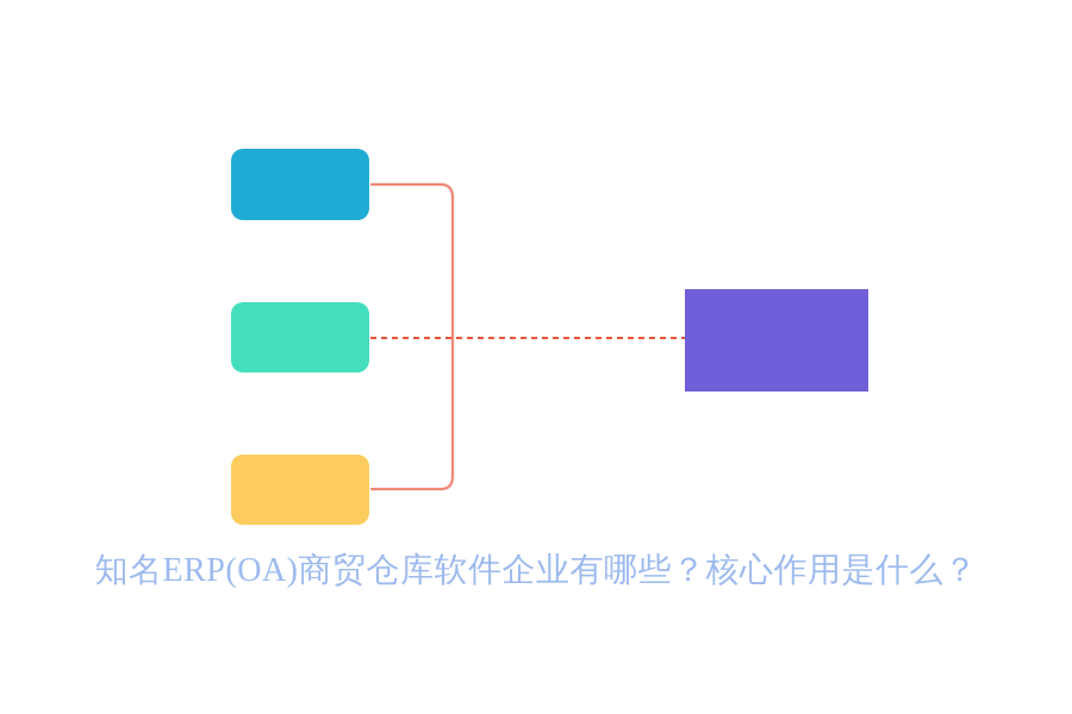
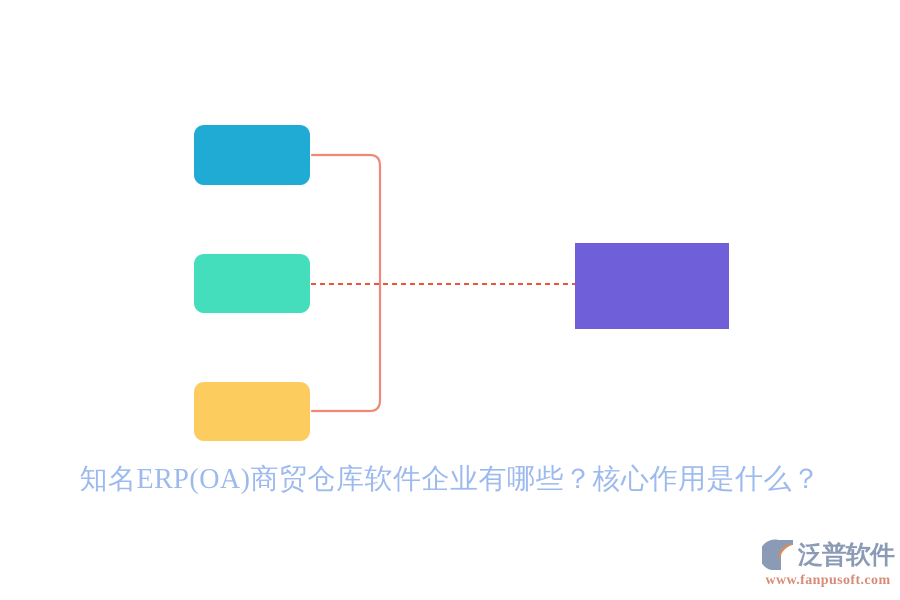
  知名ERP(OA)商贸仓库软件企业有哪些？核心作用是什么？
+ 泛普软件
+ www.fanpusoft.com
